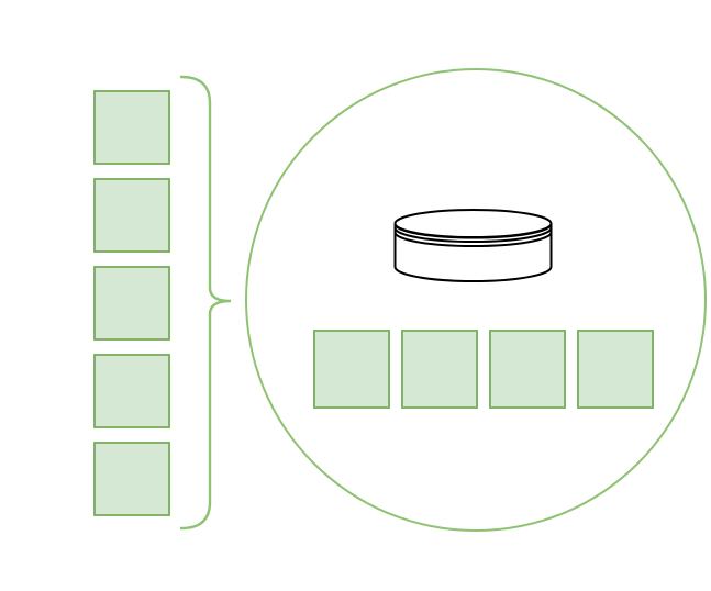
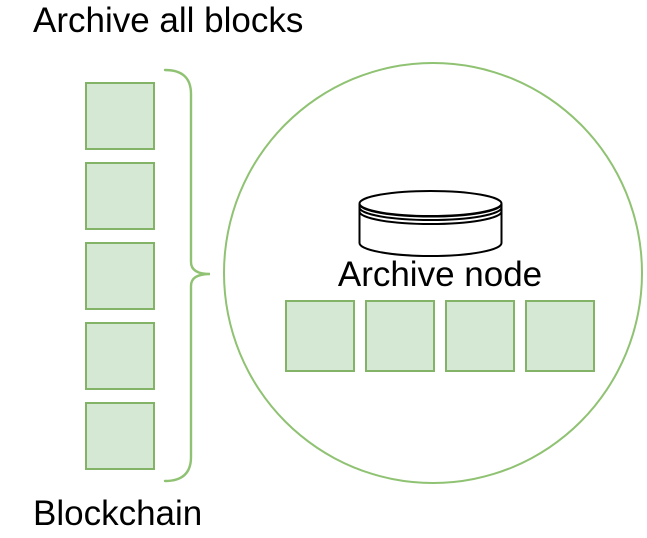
+ Archive all blocks
+ Archive node
+ Blockchain
